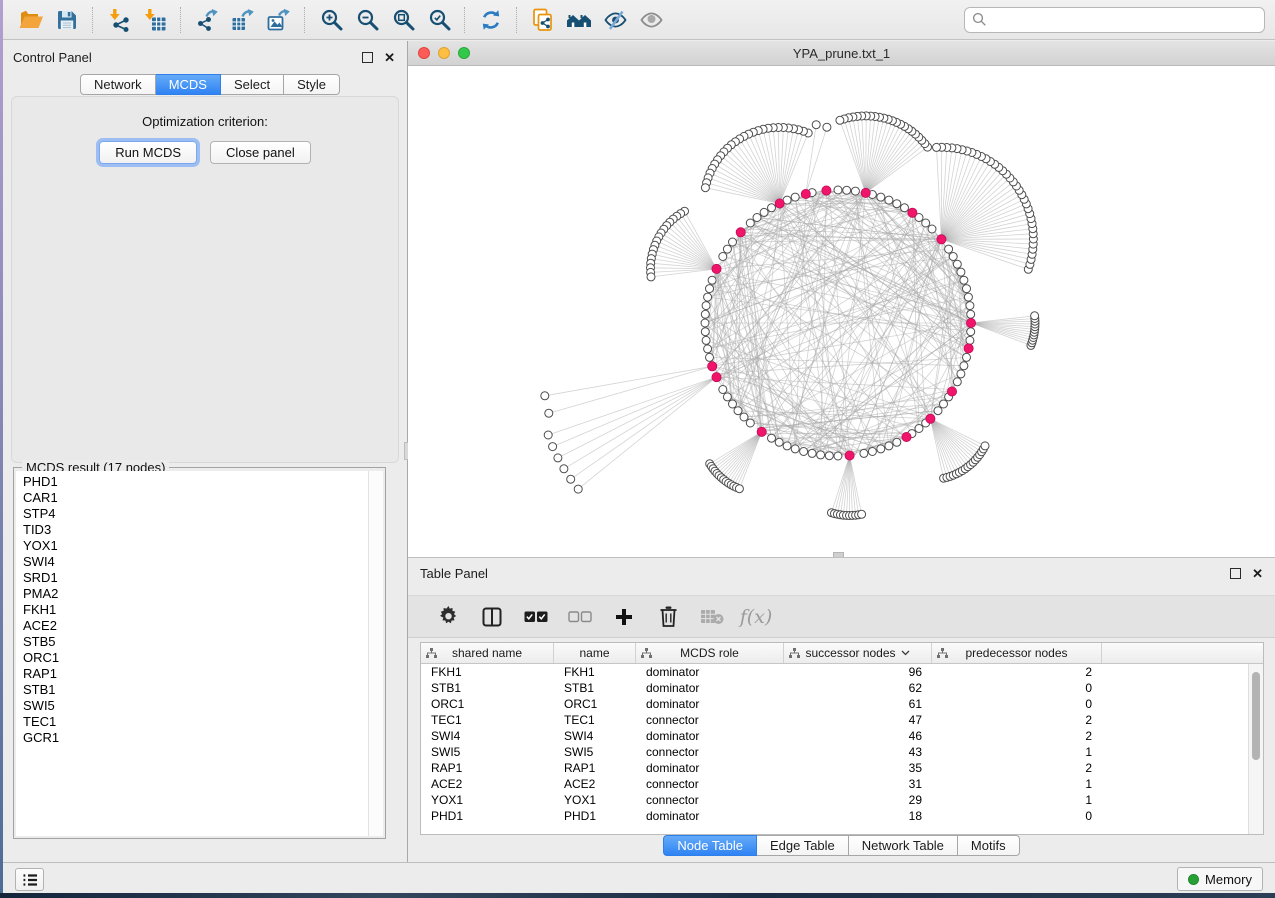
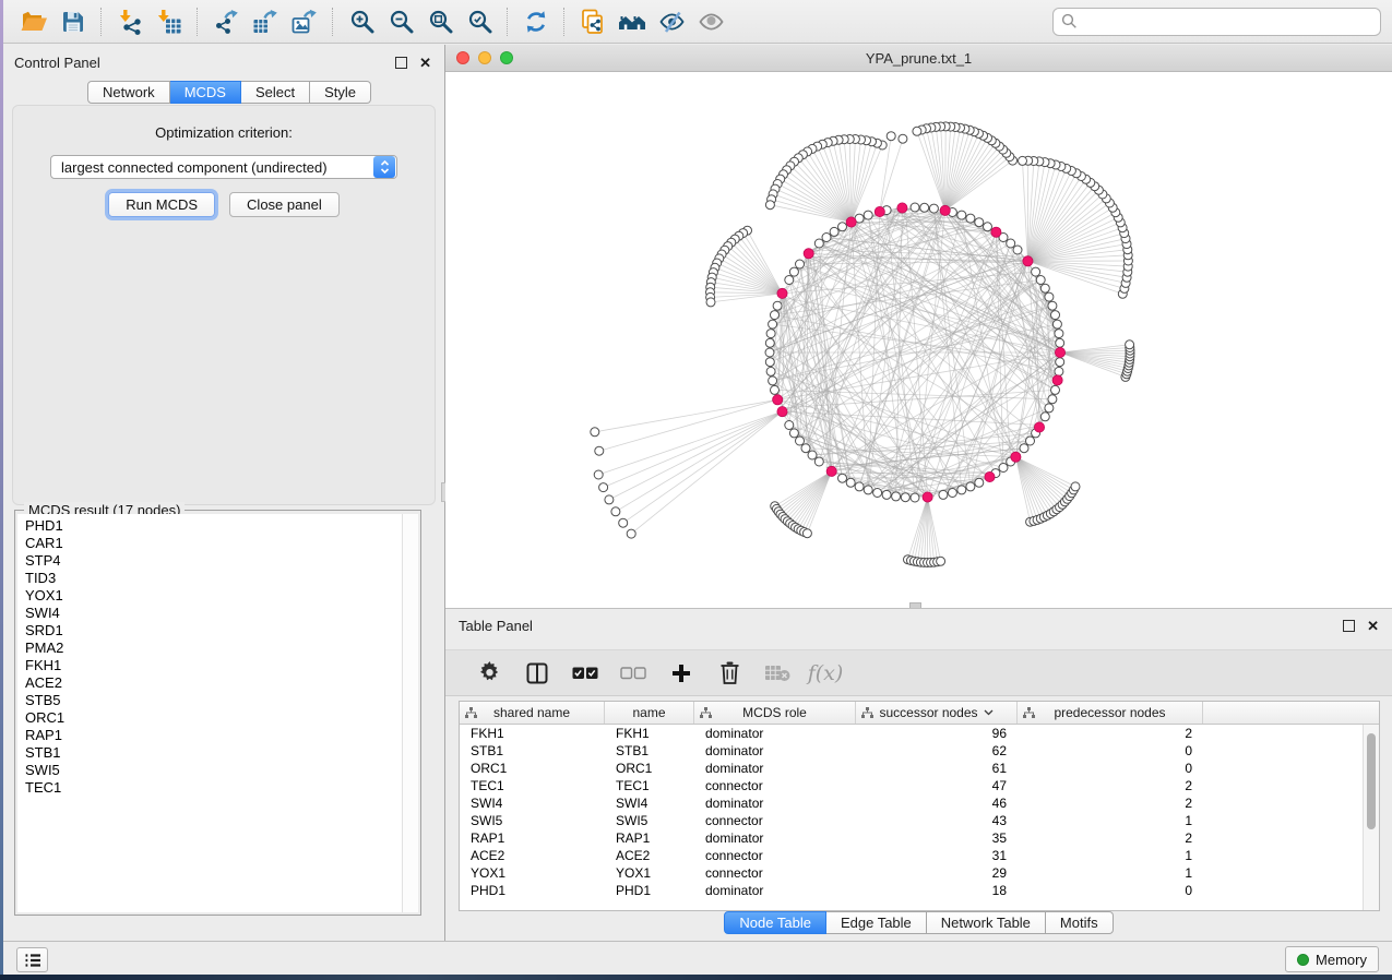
  Control Panel
  ✕
  Network
  MCDS
  Select
  Style
  Optimization criterion:
+ largest connected component (undirected)
  Run MCDS
  Close panel
  MCDS result (17 nodes)
  PHD1
  CAR1
  STP4
  TID3
  YOX1
  SWI4
  SRD1
  PMA2
  FKH1
  ACE2
  STB5
  ORC1
  RAP1
  STB1
  SWI5
  TEC1
- GCR1
  YPA_prune.txt_1
  Table Panel
  ✕
  f(x)
  shared name
  name
  MCDS role
  successor nodes
  predecessor nodes
  FKH1
  FKH1
  dominator
  96
  2
  STB1
  STB1
  dominator
  62
  0
  ORC1
  ORC1
  dominator
  61
  0
  TEC1
  TEC1
  connector
  47
  2
  SWI4
  SWI4
  dominator
  46
  2
  SWI5
  SWI5
  connector
  43
  1
  RAP1
  RAP1
  dominator
  35
  2
  ACE2
  ACE2
  connector
  31
  1
  YOX1
  YOX1
  connector
  29
  1
  PHD1
  PHD1
  dominator
  18
  0
  Node Table
  Edge Table
  Network Table
  Motifs
  Memory
